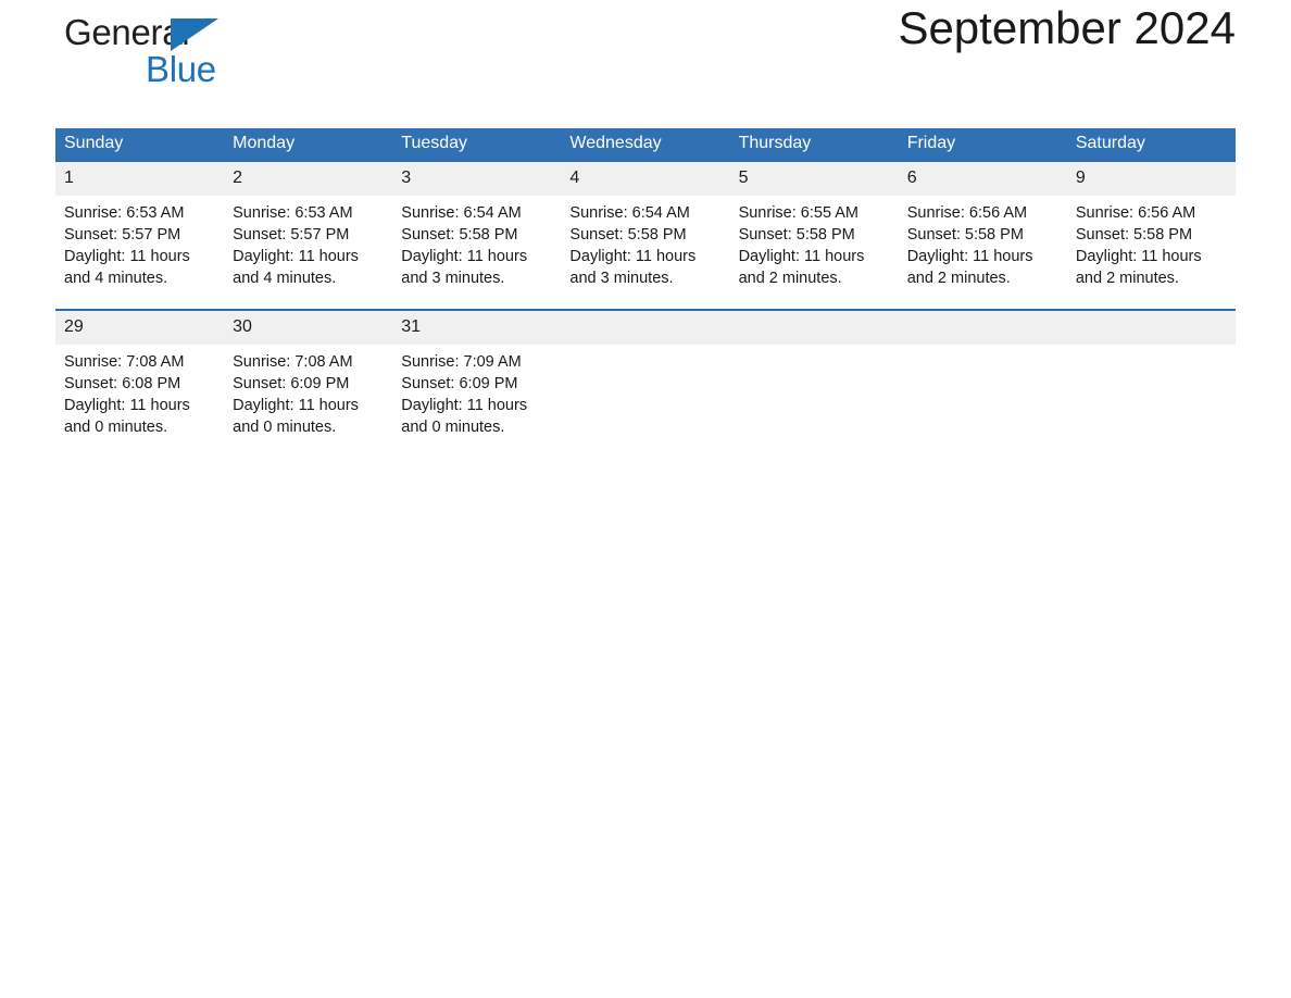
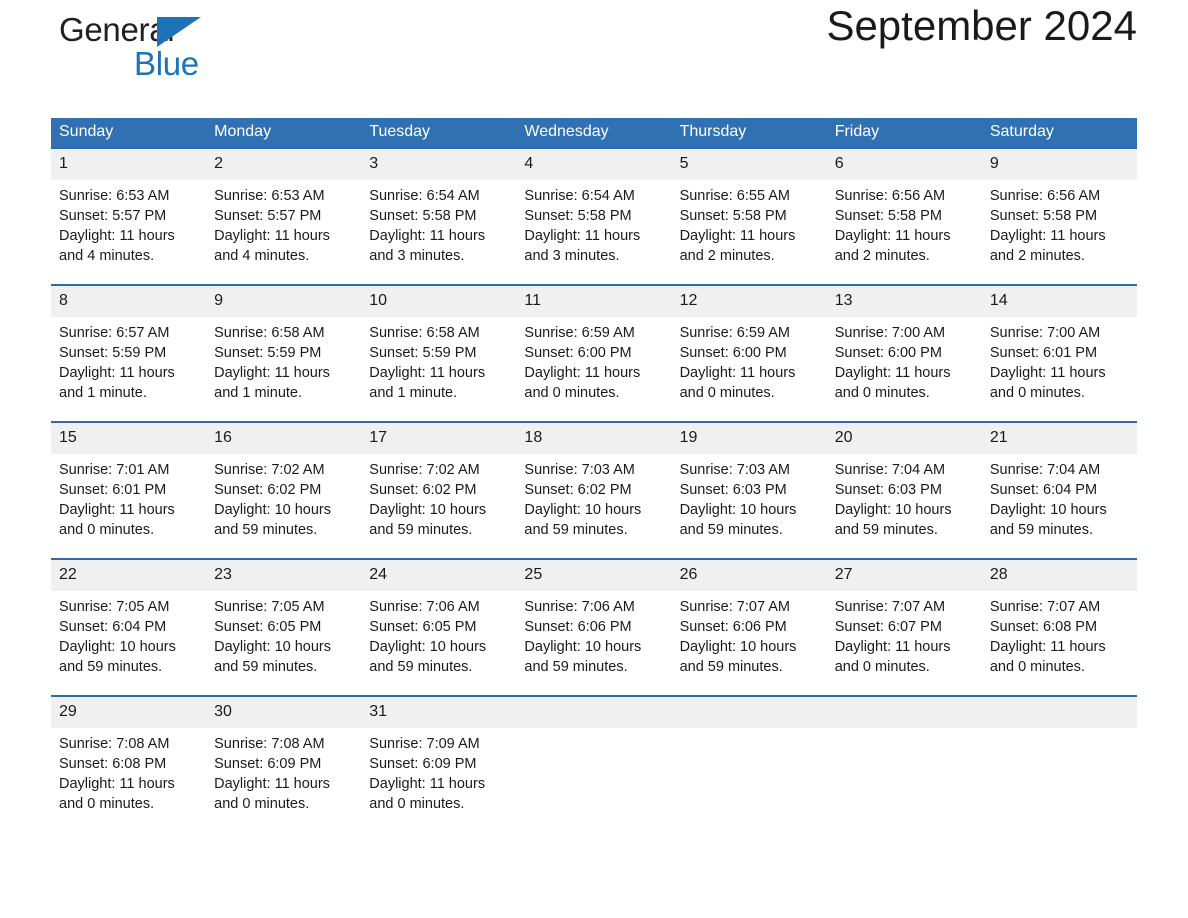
  General
  Blue
  September 2024
  Sunday	Monday	Tuesday	Wednesday	Thursday	Friday	Saturday
  1Sunrise: 6:53 AMSunset: 5:57 PMDaylight: 11 hoursand 4 minutes.	2Sunrise: 6:53 AMSunset: 5:57 PMDaylight: 11 hoursand 4 minutes.	3Sunrise: 6:54 AMSunset: 5:58 PMDaylight: 11 hoursand 3 minutes.	4Sunrise: 6:54 AMSunset: 5:58 PMDaylight: 11 hoursand 3 minutes.	5Sunrise: 6:55 AMSunset: 5:58 PMDaylight: 11 hoursand 2 minutes.	6Sunrise: 6:56 AMSunset: 5:58 PMDaylight: 11 hoursand 2 minutes.	9Sunrise: 6:56 AMSunset: 5:58 PMDaylight: 11 hoursand 2 minutes.
+ 8Sunrise: 6:57 AMSunset: 5:59 PMDaylight: 11 hoursand 1 minute.	9Sunrise: 6:58 AMSunset: 5:59 PMDaylight: 11 hoursand 1 minute.	10Sunrise: 6:58 AMSunset: 5:59 PMDaylight: 11 hoursand 1 minute.	11Sunrise: 6:59 AMSunset: 6:00 PMDaylight: 11 hoursand 0 minutes.	12Sunrise: 6:59 AMSunset: 6:00 PMDaylight: 11 hoursand 0 minutes.	13Sunrise: 7:00 AMSunset: 6:00 PMDaylight: 11 hoursand 0 minutes.	14Sunrise: 7:00 AMSunset: 6:01 PMDaylight: 11 hoursand 0 minutes.
+ 15Sunrise: 7:01 AMSunset: 6:01 PMDaylight: 11 hoursand 0 minutes.	16Sunrise: 7:02 AMSunset: 6:02 PMDaylight: 10 hoursand 59 minutes.	17Sunrise: 7:02 AMSunset: 6:02 PMDaylight: 10 hoursand 59 minutes.	18Sunrise: 7:03 AMSunset: 6:02 PMDaylight: 10 hoursand 59 minutes.	19Sunrise: 7:03 AMSunset: 6:03 PMDaylight: 10 hoursand 59 minutes.	20Sunrise: 7:04 AMSunset: 6:03 PMDaylight: 10 hoursand 59 minutes.	21Sunrise: 7:04 AMSunset: 6:04 PMDaylight: 10 hoursand 59 minutes.
+ 22Sunrise: 7:05 AMSunset: 6:04 PMDaylight: 10 hoursand 59 minutes.	23Sunrise: 7:05 AMSunset: 6:05 PMDaylight: 10 hoursand 59 minutes.	24Sunrise: 7:06 AMSunset: 6:05 PMDaylight: 10 hoursand 59 minutes.	25Sunrise: 7:06 AMSunset: 6:06 PMDaylight: 10 hoursand 59 minutes.	26Sunrise: 7:07 AMSunset: 6:06 PMDaylight: 10 hoursand 59 minutes.	27Sunrise: 7:07 AMSunset: 6:07 PMDaylight: 11 hoursand 0 minutes.	28Sunrise: 7:07 AMSunset: 6:08 PMDaylight: 11 hoursand 0 minutes.
  29Sunrise: 7:08 AMSunset: 6:08 PMDaylight: 11 hoursand 0 minutes.	30Sunrise: 7:08 AMSunset: 6:09 PMDaylight: 11 hoursand 0 minutes.	31Sunrise: 7:09 AMSunset: 6:09 PMDaylight: 11 hoursand 0 minutes.
